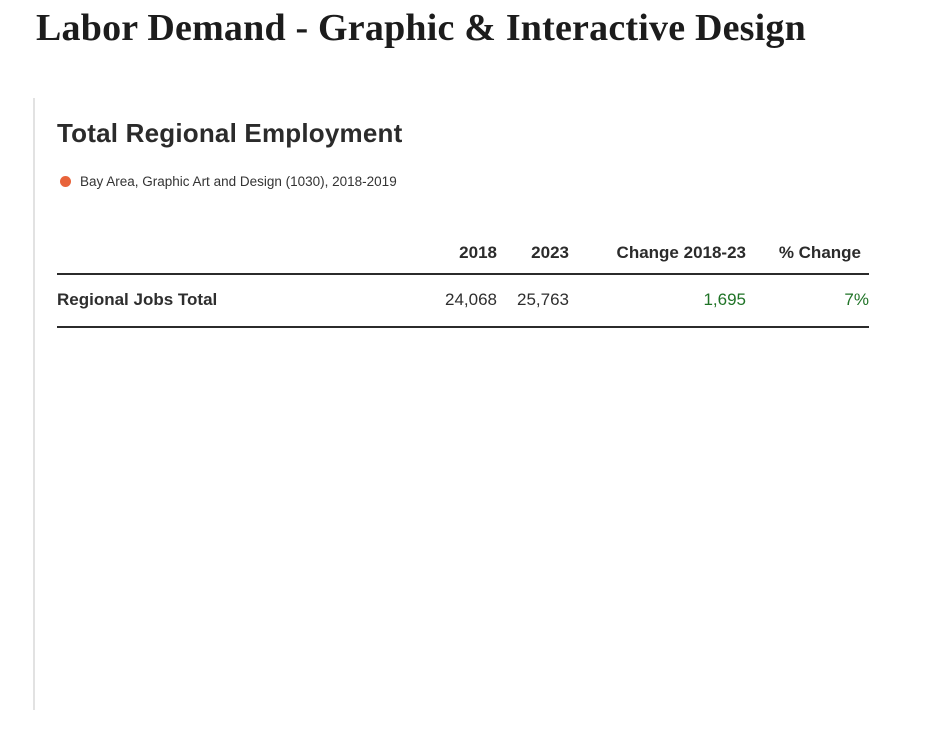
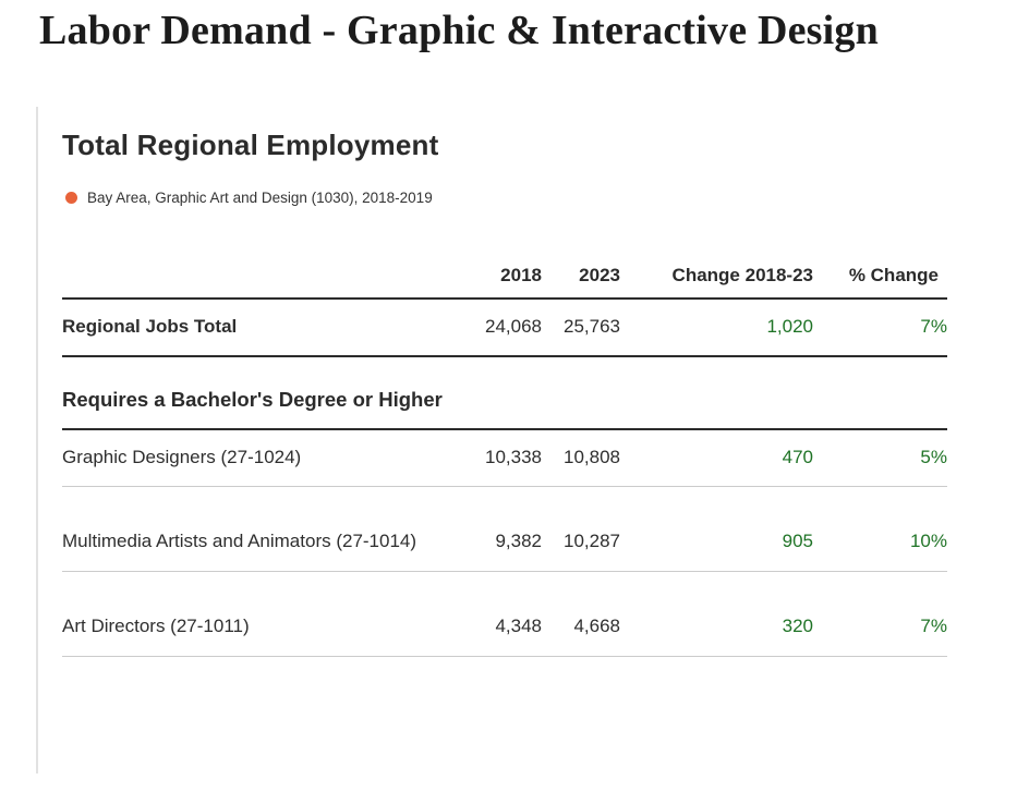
  Labor Demand - Graphic & Interactive Design
  Total Regional Employment
  Bay Area, Graphic Art and Design (1030), 2018-2019
  	2018	2023	Change 2018-23	% Change
- Regional Jobs Total	24,068	25,763	1,695	7%
+ Regional Jobs Total	24,068	25,763	1,020	7%
+ Requires a Bachelor's Degree or Higher
+ Graphic Designers (27-1024)	10,338	10,808	470	5%
+ Multimedia Artists and Animators (27-1014)	9,382	10,287	905	10%
+ Art Directors (27-1011)	4,348	4,668	320	7%
